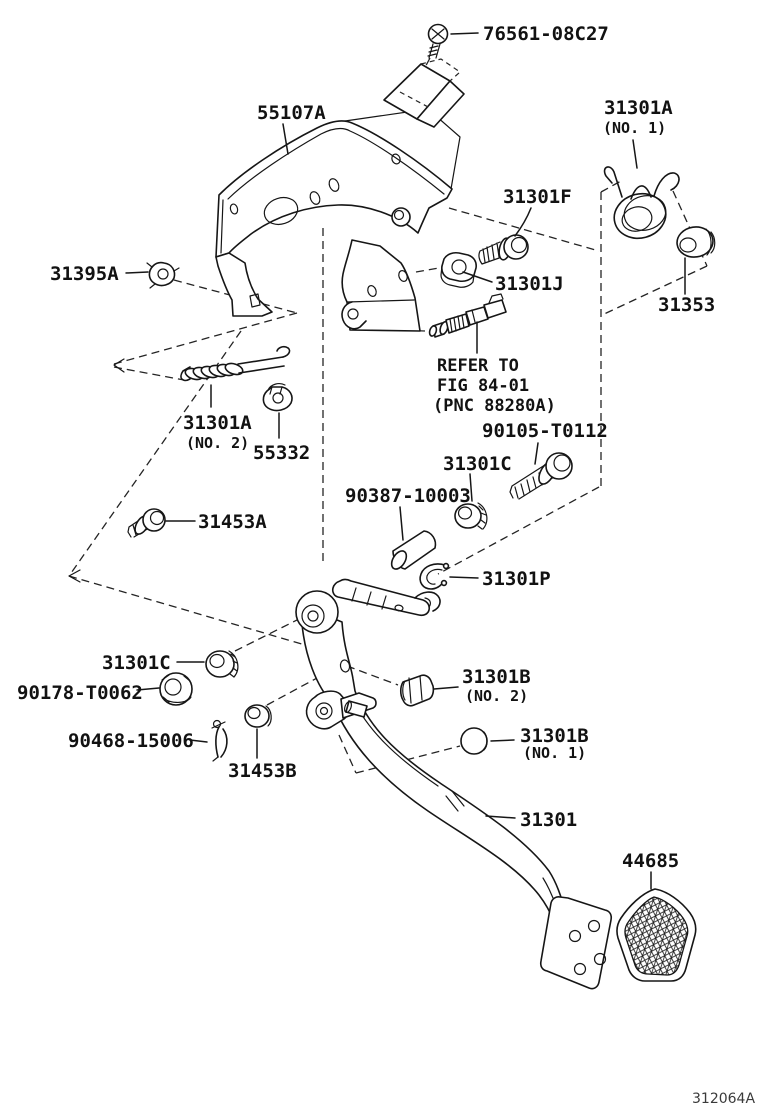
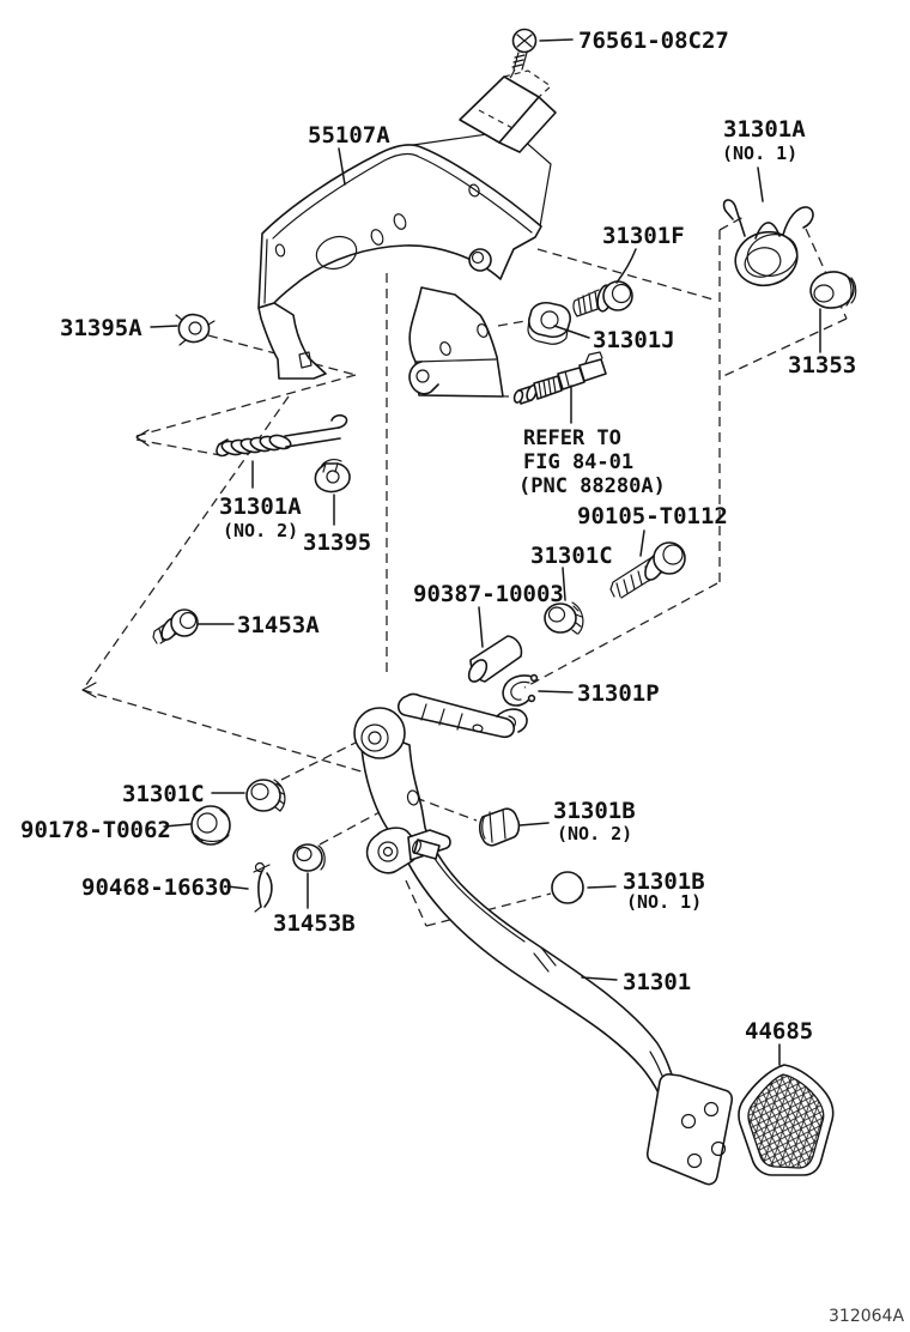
  76561-08C27
  55107A
  31301A
  (NO. 1)
  31301F
  31301J
  31353
  31395A
  REFER TO
  FIG 84-01
  (PNC 88280A)
  31301A
  (NO. 2)
- 55332
+ 31395
  90105-T0112
  31301C
  90387-10003
  31301P
  31453A
  31301C
  90178-T0062
- 90468-15006
+ 90468-16630
  31453B
  31301B
  (NO. 2)
  31301B
  (NO. 1)
  31301
  44685
  312064A
